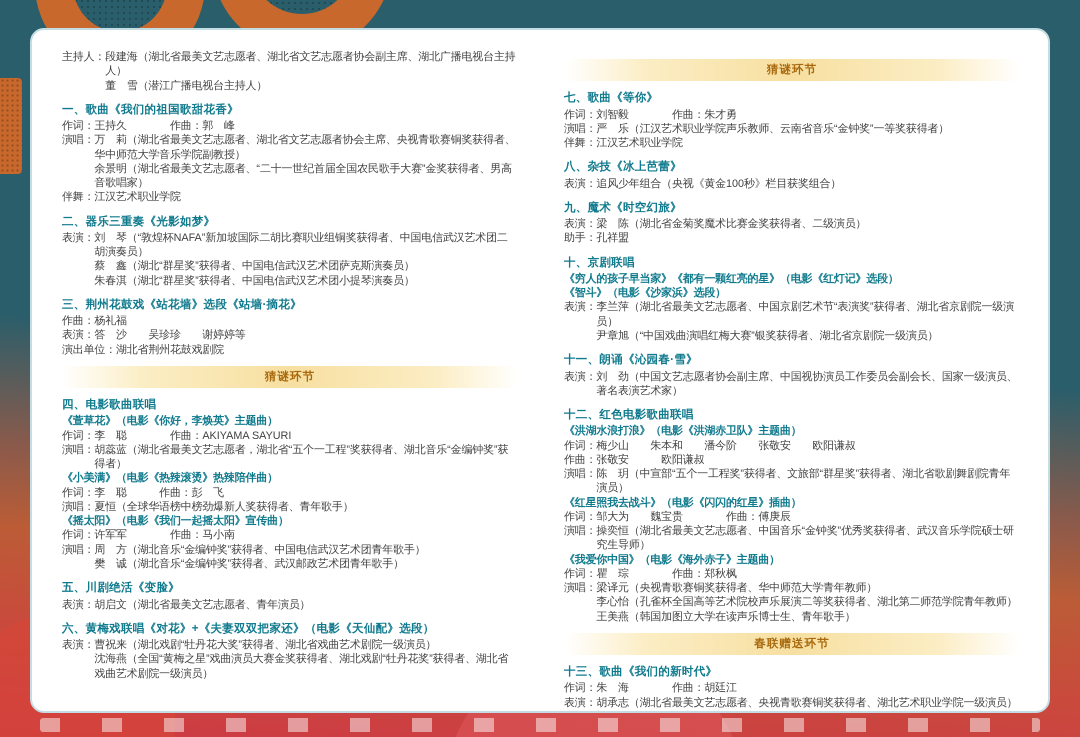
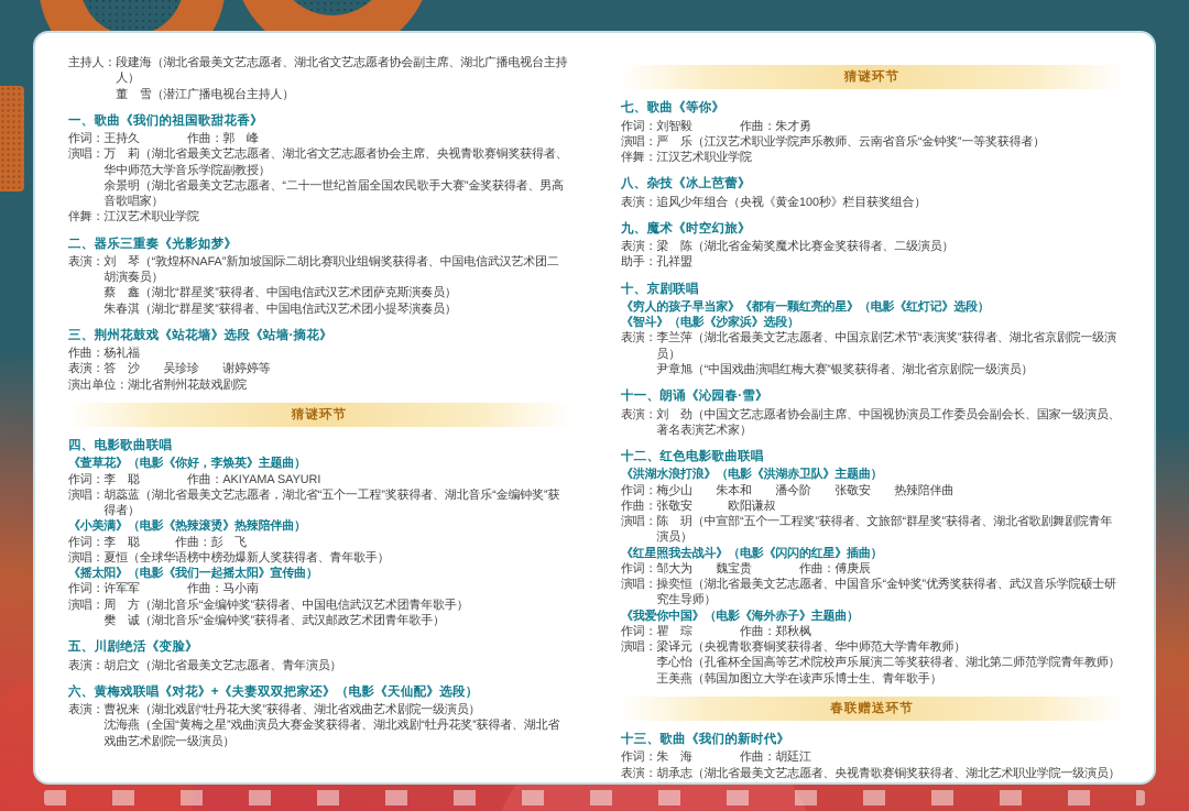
  主持人：
  段建海（湖北省最美文艺志愿者、湖北省文艺志愿者协会副主席、湖北广播电视台主持人）
  董 雪（潜江广播电视台主持人）
  一、歌曲《我们的祖国歌甜花香》
  作词：
  王持久 作曲：郭 峰
  演唱：
  万 莉（湖北省最美文艺志愿者、湖北省文艺志愿者协会主席、央视青歌赛铜奖获得者、华中师范大学音乐学院副教授）
  余景明（湖北省最美文艺志愿者、“二十一世纪首届全国农民歌手大赛”金奖获得者、男高音歌唱家）
  伴舞：
  江汉艺术职业学院
  二、器乐三重奏《光影如梦》
  表演：
  刘 琴（“敦煌杯NAFA”新加坡国际二胡比赛职业组铜奖获得者、中国电信武汉艺术团二胡演奏员）
  蔡 鑫（湖北“群星奖”获得者、中国电信武汉艺术团萨克斯演奏员）
  朱春淇（湖北“群星奖”获得者、中国电信武汉艺术团小提琴演奏员）
  三、荆州花鼓戏《站花墙》选段《站墙·摘花》
  作曲：
  杨礼福
  表演：
  答 沙 吴珍珍 谢婷婷等
  演出单位：
  湖北省荆州花鼓戏剧院
  猜谜环节
  四、电影歌曲联唱
  《萱草花》（电影《你好，李焕英》主题曲）
  作词：
  李 聪 作曲：AKIYAMA SAYURI
  演唱：
  胡蕊蓝（湖北省最美文艺志愿者，湖北省“五个一工程”奖获得者、湖北音乐“金编钟奖”获得者）
  《小美满》（电影《热辣滚烫》热辣陪伴曲）
  作词：
  李 聪 作曲：彭 飞
  演唱：
  夏恒（全球华语榜中榜劲爆新人奖获得者、青年歌手）
  《摇太阳》（电影《我们一起摇太阳》宣传曲）
  作词：
  许军军 作曲：马小南
  演唱：
  周 方（湖北音乐“金编钟奖”获得者、中国电信武汉艺术团青年歌手）
  樊 诚（湖北音乐“金编钟奖”获得者、武汉邮政艺术团青年歌手）
  五、川剧绝活《变脸》
  表演：
  胡启文（湖北省最美文艺志愿者、青年演员）
  六、黄梅戏联唱《对花》+《夫妻双双把家还》（电影《天仙配》选段）
  表演：
  曹祝来（湖北戏剧“牡丹花大奖”获得者、湖北省戏曲艺术剧院一级演员）
  沈海燕（全国“黄梅之星”戏曲演员大赛金奖获得者、湖北戏剧“牡丹花奖”获得者、湖北省戏曲艺术剧院一级演员）
  猜谜环节
  七、歌曲《等你》
  作词：
  刘智毅 作曲：朱才勇
  演唱：
  严 乐（江汉艺术职业学院声乐教师、云南省音乐“金钟奖”一等奖获得者）
  伴舞：
  江汉艺术职业学院
  八、杂技《冰上芭蕾》
  表演：
  追风少年组合（央视《黄金100秒》栏目获奖组合）
  九、魔术《时空幻旅》
  表演：
  梁 陈（湖北省金菊奖魔术比赛金奖获得者、二级演员）
  助手：
  孔祥盟
  十、京剧联唱
  《穷人的孩子早当家》《都有一颗红亮的星》（电影《红灯记》选段）
  《智斗》（电影《沙家浜》选段）
  表演：
  李兰萍（湖北省最美文艺志愿者、中国京剧艺术节“表演奖”获得者、湖北省京剧院一级演员）
  尹章旭（“中国戏曲演唱红梅大赛”银奖获得者、湖北省京剧院一级演员）
  十一、朗诵《沁园春·雪》
  表演：
  刘 劲（中国文艺志愿者协会副主席、中国视协演员工作委员会副会长、国家一级演员、著名表演艺术家）
  十二、红色电影歌曲联唱
  《洪湖水浪打浪》（电影《洪湖赤卫队》主题曲）
  作词：
- 梅少山 朱本和 潘今阶 张敬安 欧阳谦叔
+ 梅少山 朱本和 潘今阶 张敬安 热辣陪伴曲
  作曲：
  张敬安 欧阳谦叔
  演唱：
  陈 玥（中宣部“五个一工程奖”获得者、文旅部“群星奖”获得者、湖北省歌剧舞剧院青年演员）
  《红星照我去战斗》（电影《闪闪的红星》插曲）
  作词：
  邹大为 魏宝贵 作曲：傅庚辰
  演唱：
  操奕恒（湖北省最美文艺志愿者、中国音乐“金钟奖”优秀奖获得者、武汉音乐学院硕士研究生导师）
  《我爱你中国》（电影《海外赤子》主题曲）
  作词：
  瞿 琮 作曲：郑秋枫
  演唱：
  梁译元（央视青歌赛铜奖获得者、华中师范大学青年教师）
  李心怡（孔雀杯全国高等艺术院校声乐展演二等奖获得者、湖北第二师范学院青年教师）
  王美燕（韩国加图立大学在读声乐博士生、青年歌手）
  春联赠送环节
  十三、歌曲《我们的新时代》
  作词：
  朱 海 作曲：胡廷江
  表演：
  胡承志（湖北省最美文艺志愿者、央视青歌赛铜奖获得者、湖北艺术职业学院一级演员）
